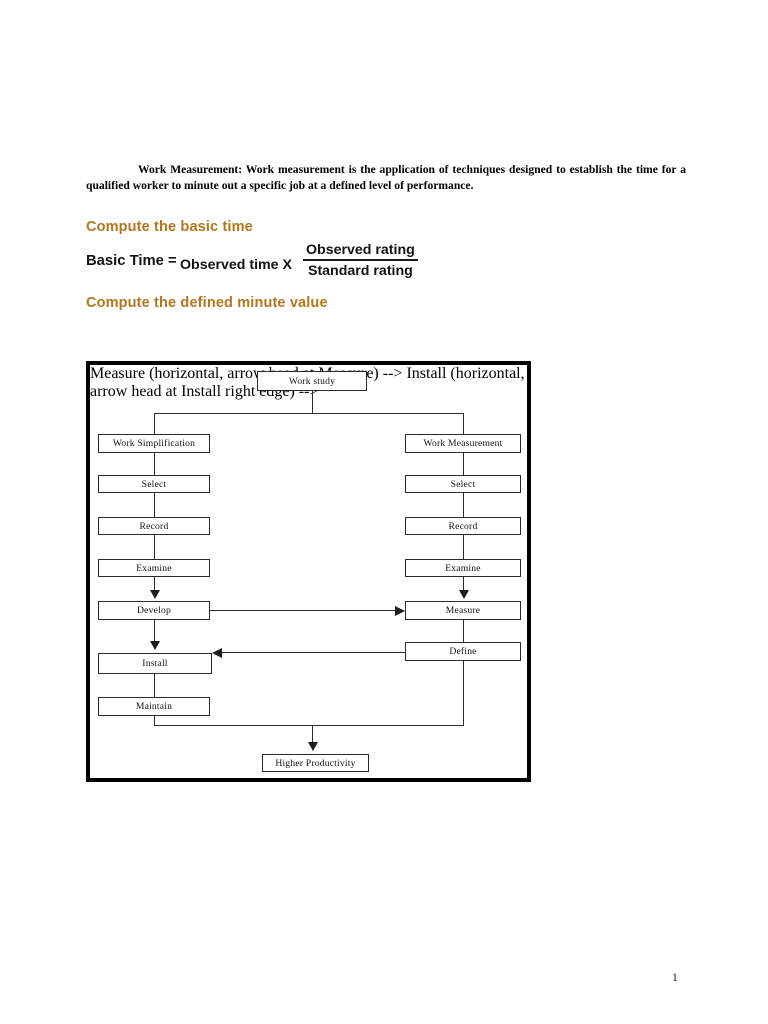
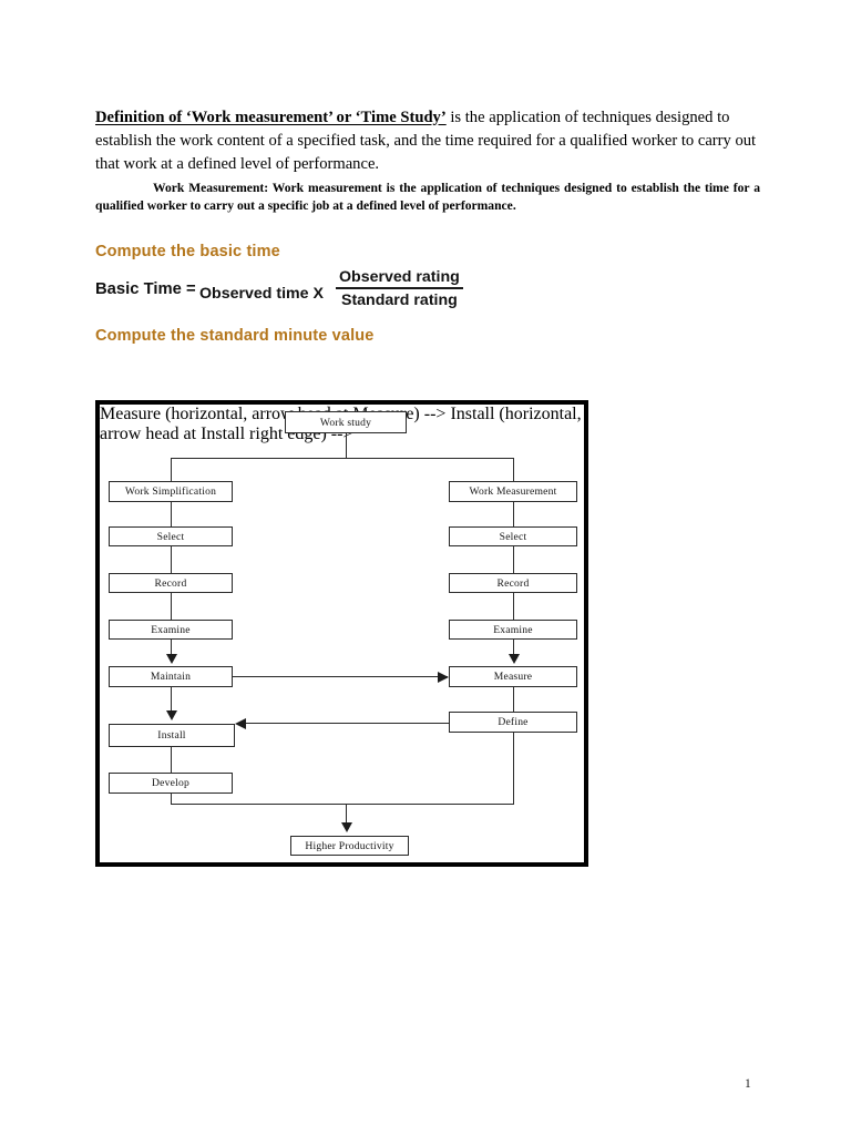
+ Definition of ‘Work measurement’ or ‘Time Study’ is the application of techniques designed to establish the work content of a specified task, and the time required for a qualified worker to carry out that work at a defined level of performance.
- Work Measurement: Work measurement is the application of techniques designed to establish the time for a qualified worker to minute out a specific job at a defined level of performance.
+ Work Measurement: Work measurement is the application of techniques designed to establish the time for a qualified worker to carry out a specific job at a defined level of performance.
  Compute the basic time
  Basic Time =
  Observed time X
  Observed rating
  Standard rating
- Compute the defined minute value
+ Compute the standard minute value
  Work study
  Work Simplification
  Select
  Record
  Examine
- Develop
+ Maintain
  Install
- Maintain
+ Develop
  Work Measurement
  Select
  Record
  Examine
  Measure
  Define
  Measure (horizontal, arrow head at Measure) --> Install (horizontal, arrow head at Install right edge) -->
  Higher Productivity
  1
